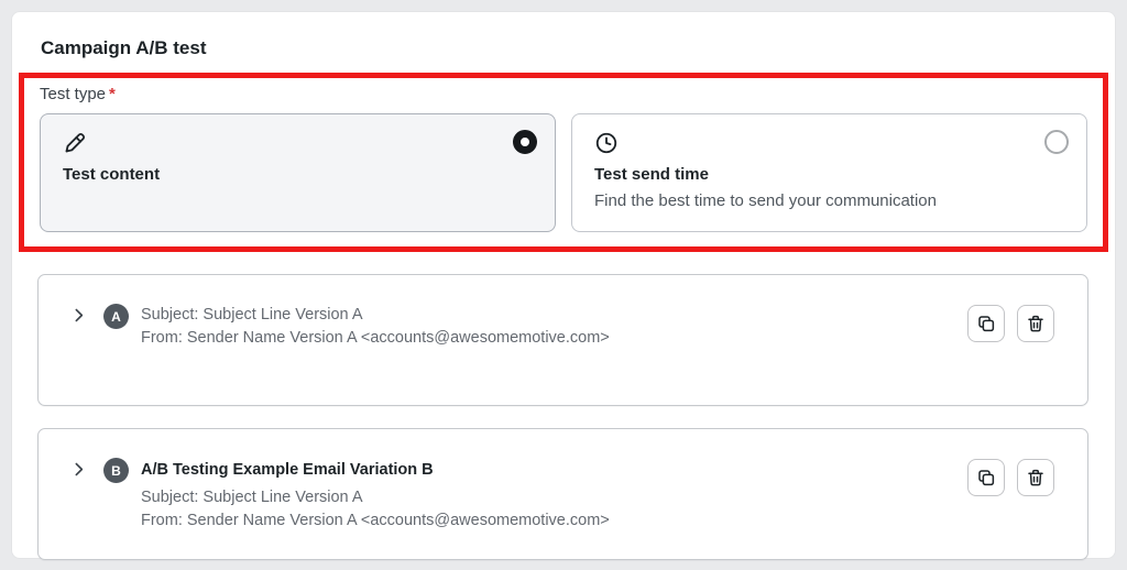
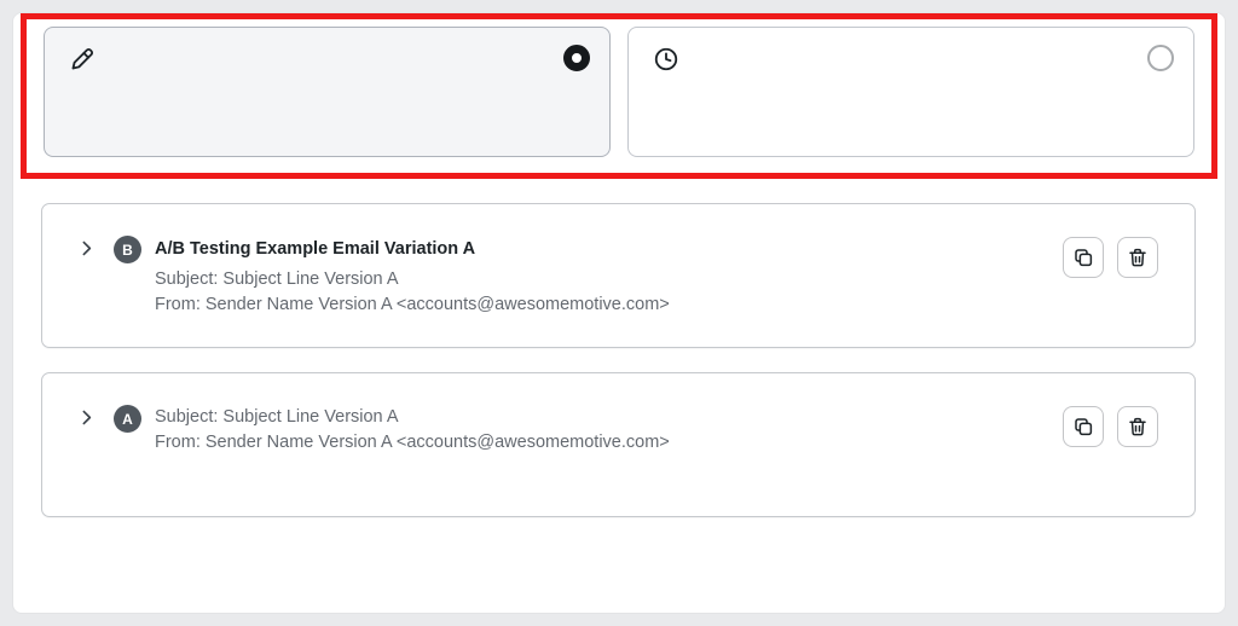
- Campaign A/B test
- Test type *
- Test content
- Test send time
- Find the best time to send your communication
- A
+ B
+ A/B Testing Example Email Variation A
  Subject: Subject Line Version A
  From: Sender Name Version A <accounts@awesomemotive.com>
- B
+ A
- A/B Testing Example Email Variation B
  Subject: Subject Line Version A
  From: Sender Name Version A <accounts@awesomemotive.com>
